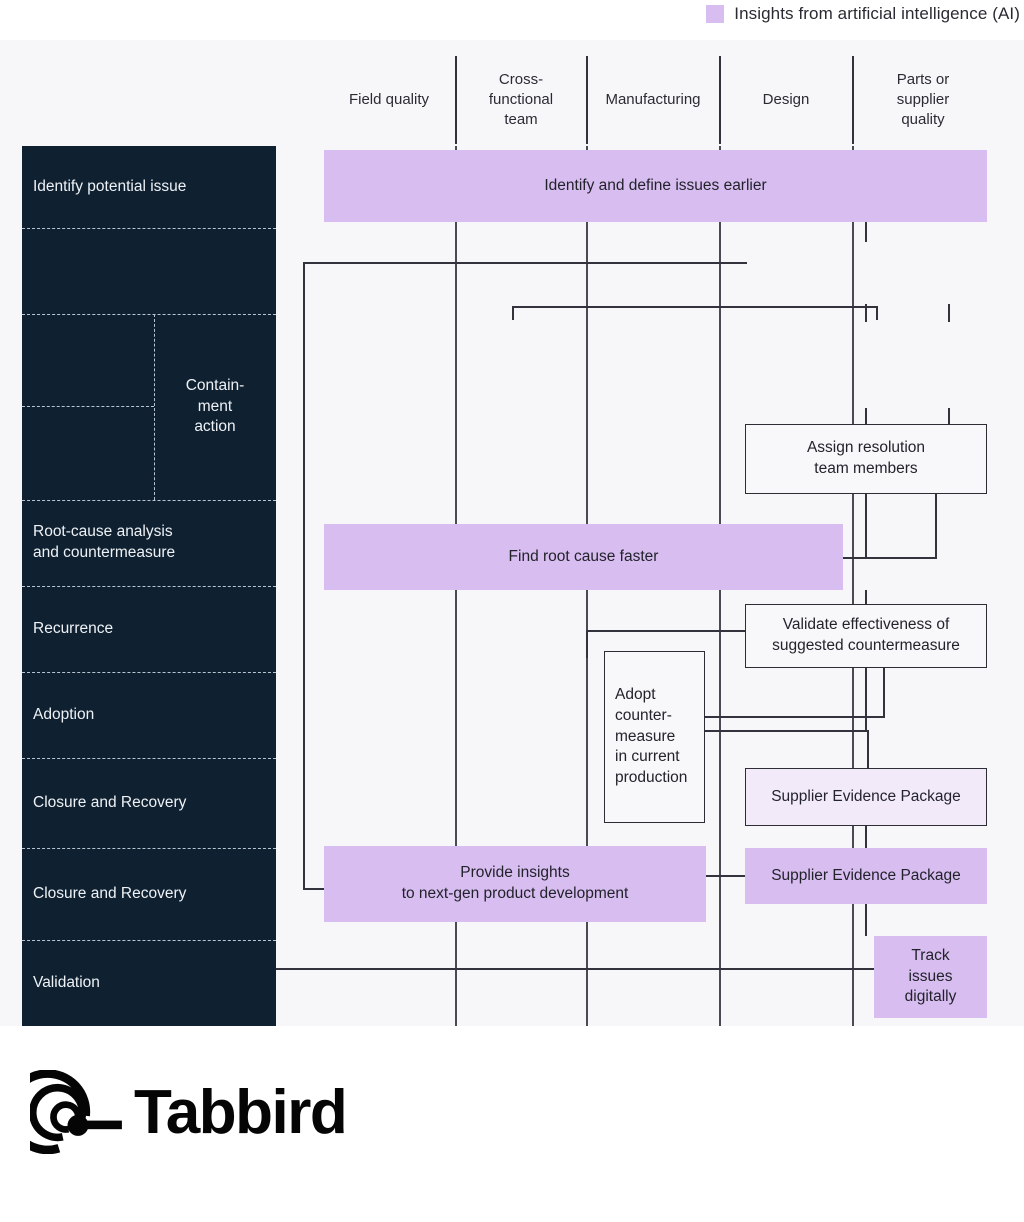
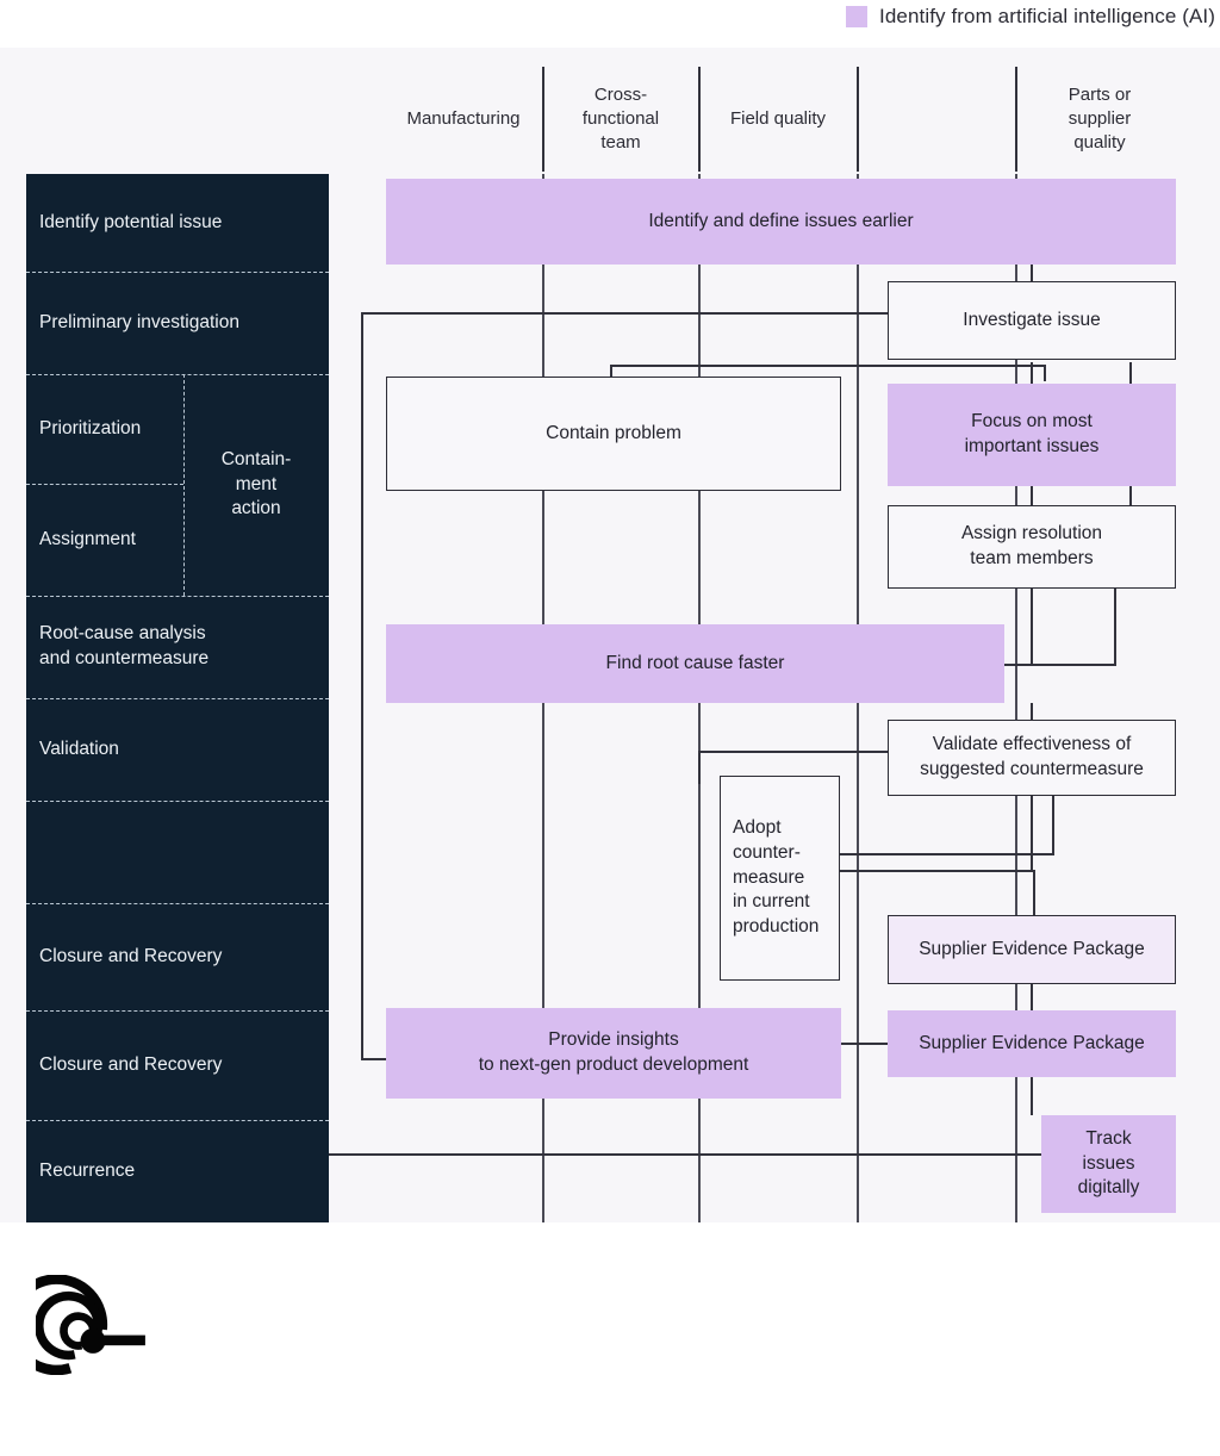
- Insights from artificial intelligence (AI)
+ Identify from artificial intelligence (AI)
- Field quality
+ Manufacturing
  Cross-
  functional
  team
- Manufacturing
+ Field quality
- Design
  Parts or
  supplier
  quality
  Identify and define issues earlier
+ Investigate issue
+ Contain problem
+ Focus on most
+ important issues
  Assign resolution
  team members
  Find root cause faster
  Validate effectiveness of
  suggested countermeasure
  Adopt
  counter-
  measure
  in current
  production
  Supplier Evidence Package
  Provide insights
  to next-gen product development
  Supplier Evidence Package
  Track
  issues
  digitally
  Identify potential issue
+ Preliminary investigation
+ Prioritization
+ Assignment
  Contain-
  ment
  action
  Root-cause analysis
  and countermeasure
- Recurrence
+ Validation
- Adoption
  Closure and Recovery
  Closure and Recovery
- Validation
+ Recurrence
- Tabbird
